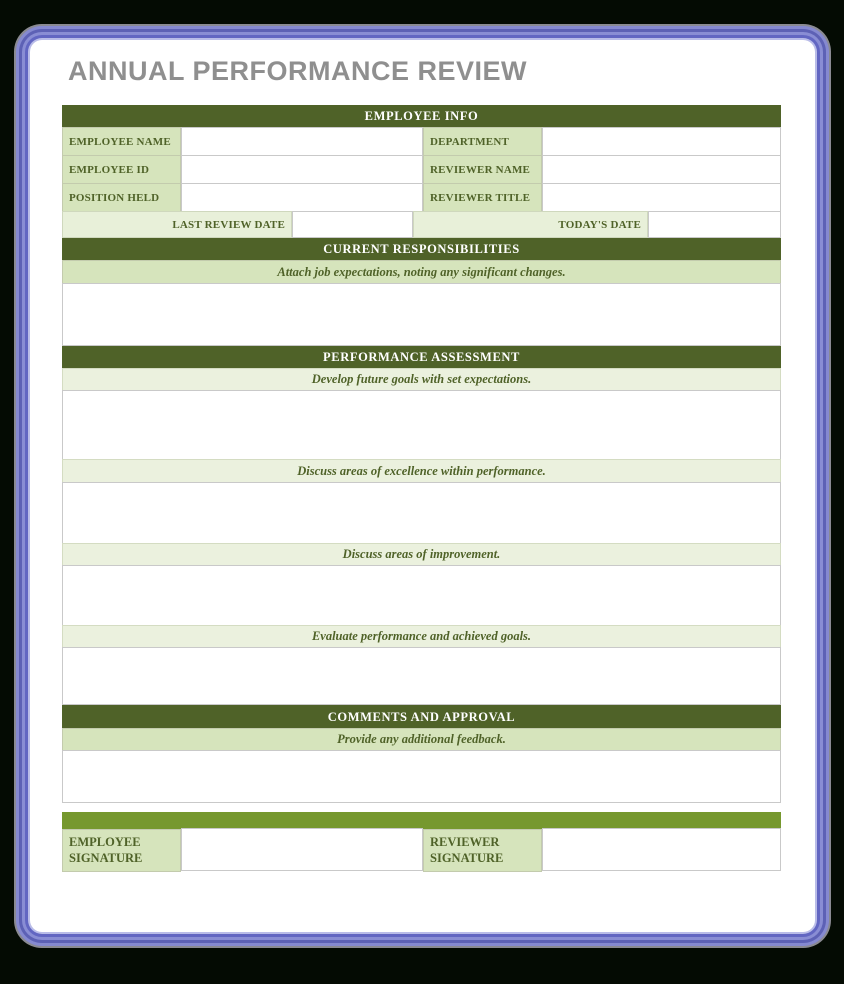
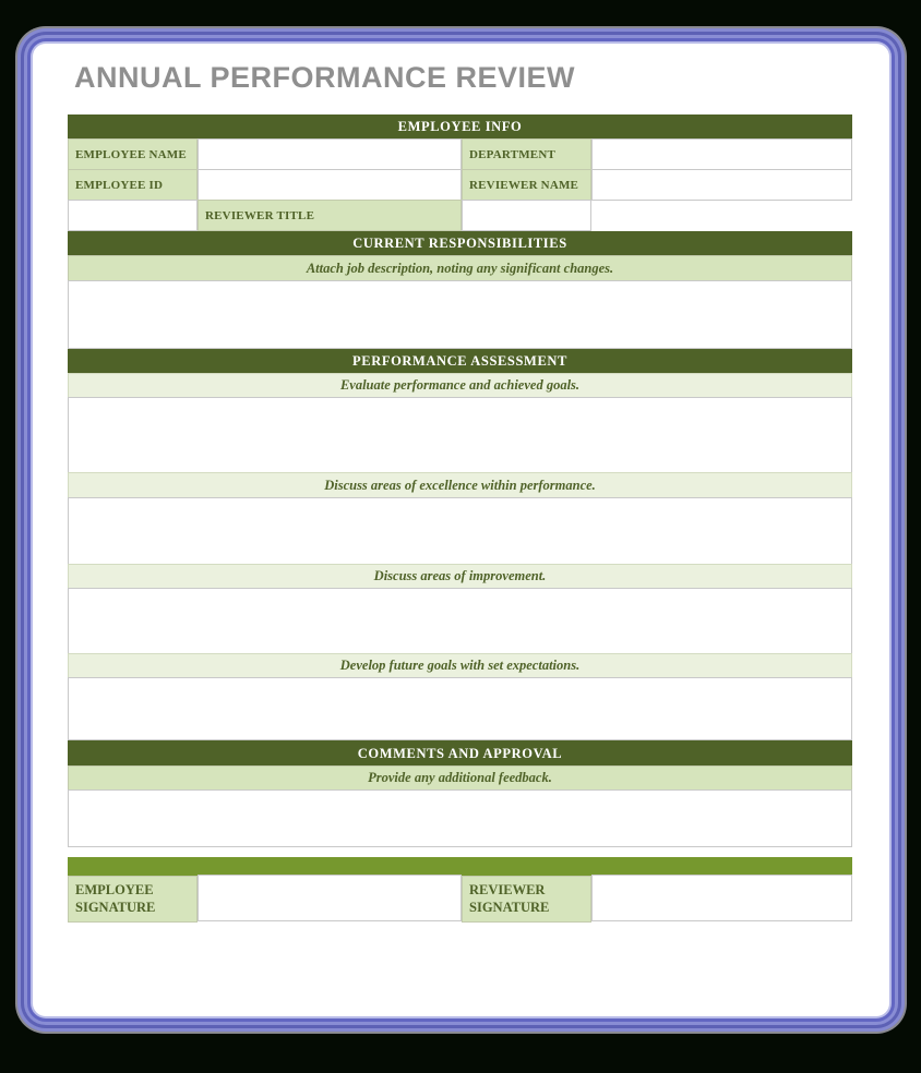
  ANNUAL PERFORMANCE REVIEW
  EMPLOYEE INFO
  EMPLOYEE NAME
  DEPARTMENT
  EMPLOYEE ID
  REVIEWER NAME
- POSITION HELD
  REVIEWER TITLE
- LAST REVIEW DATE
- TODAY'S DATE
  CURRENT RESPONSIBILITIES
- Attach job expectations, noting any significant changes.
+ Attach job description, noting any significant changes.
  PERFORMANCE ASSESSMENT
- Develop future goals with set expectations.
+ Evaluate performance and achieved goals.
  Discuss areas of excellence within performance.
  Discuss areas of improvement.
- Evaluate performance and achieved goals.
+ Develop future goals with set expectations.
  COMMENTS AND APPROVAL
  Provide any additional feedback.
  EMPLOYEE SIGNATURE
  REVIEWER SIGNATURE
